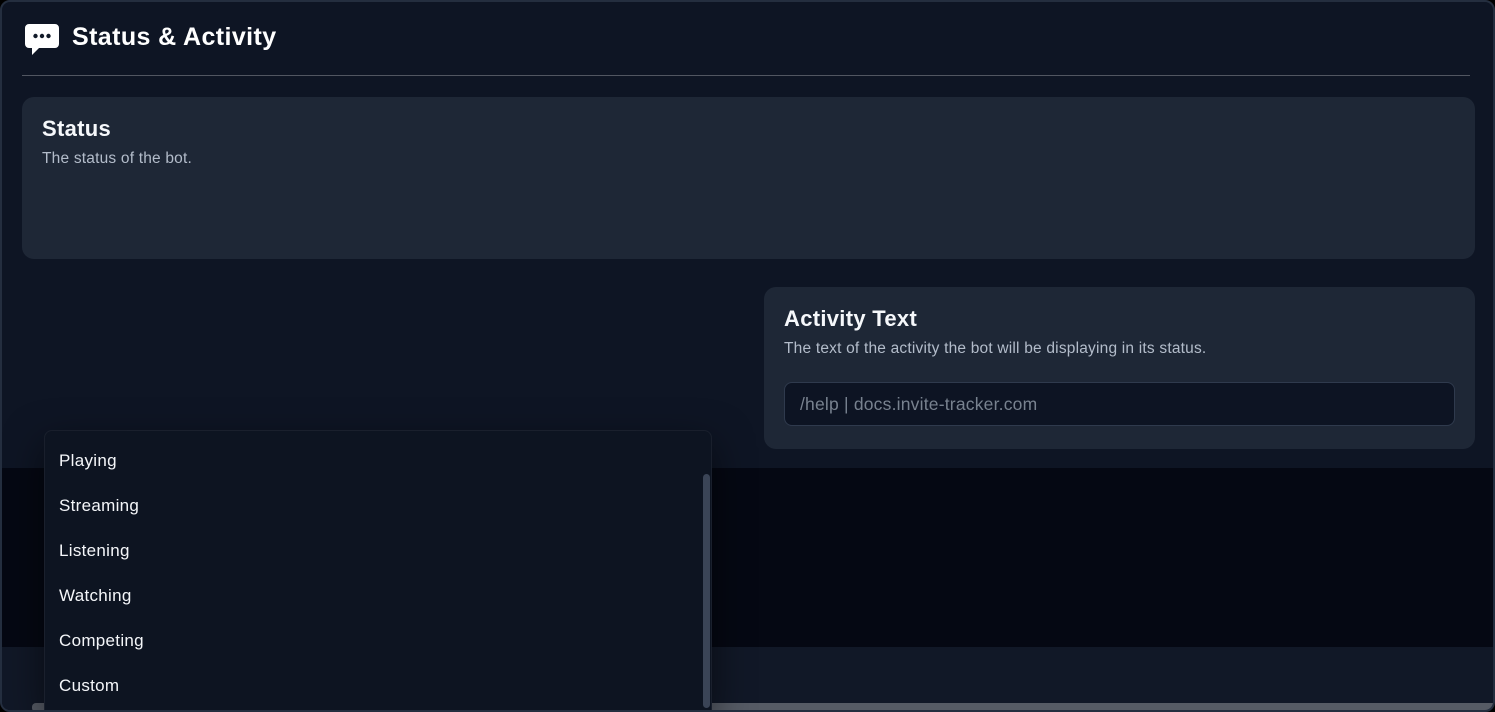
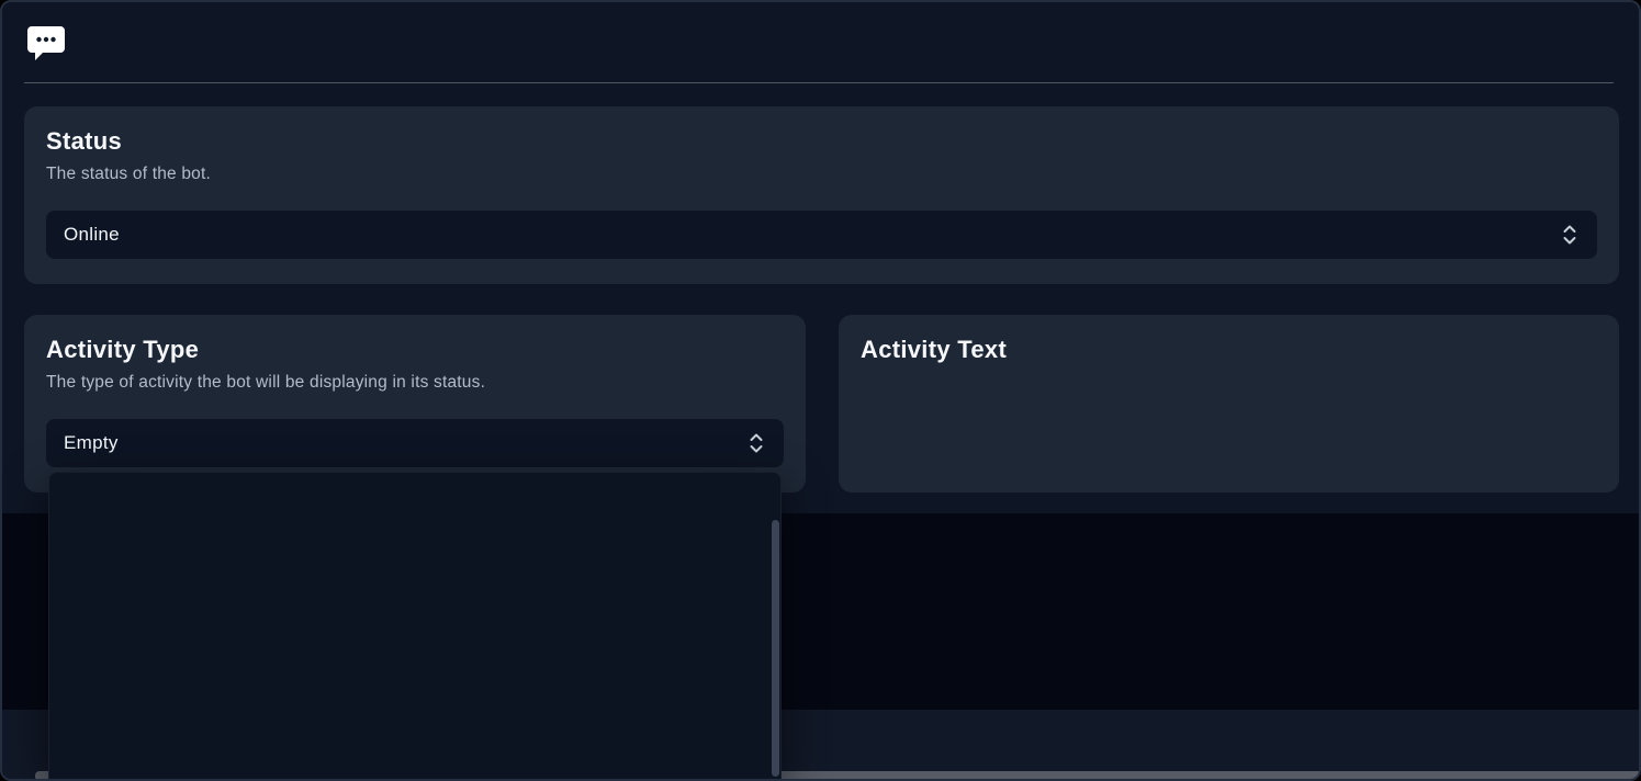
- Status & Activity
  Status
  The status of the bot.
+ Online
+ Activity Type
+ The type of activity the bot will be displaying in its status.
+ Empty
  Activity Text
- The text of the activity the bot will be displaying in its status.
- /help | docs.invite-tracker.com
- Playing
- Streaming
- Listening
- Watching
- Competing
- Custom
